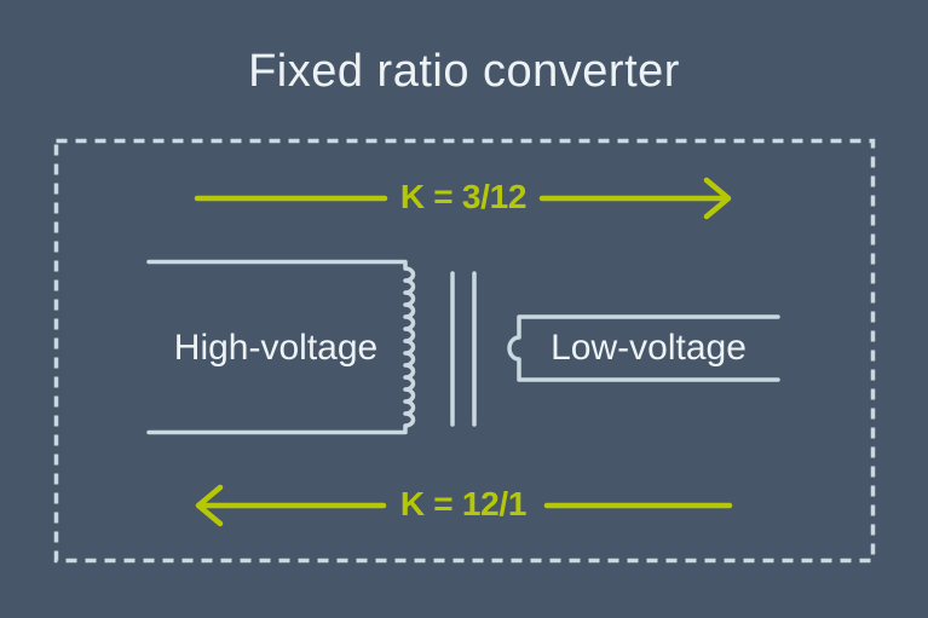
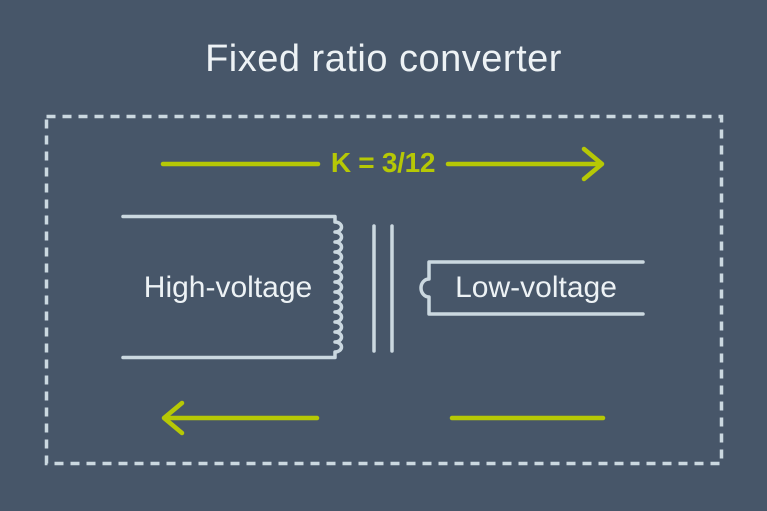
  Fixed ratio converter
  K = 3/12
- K = 12/1
  High-voltage
  Low-voltage
